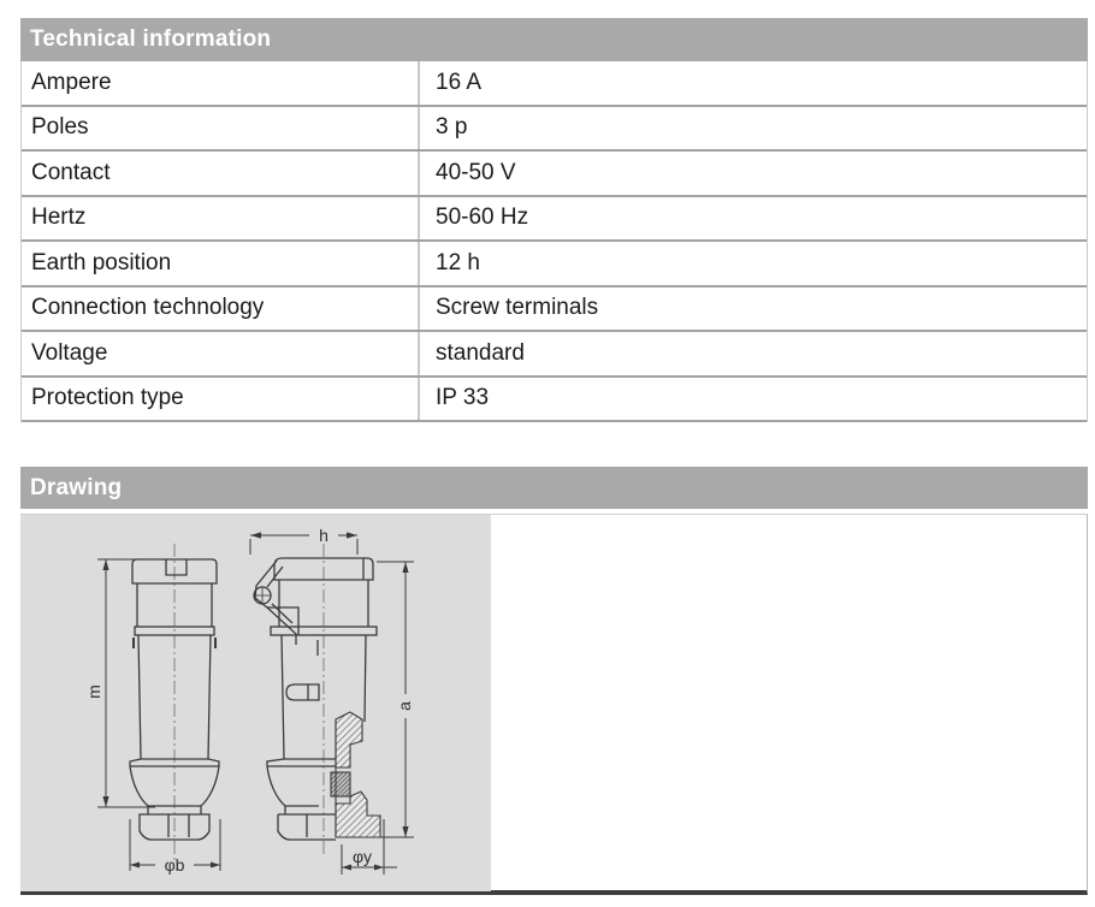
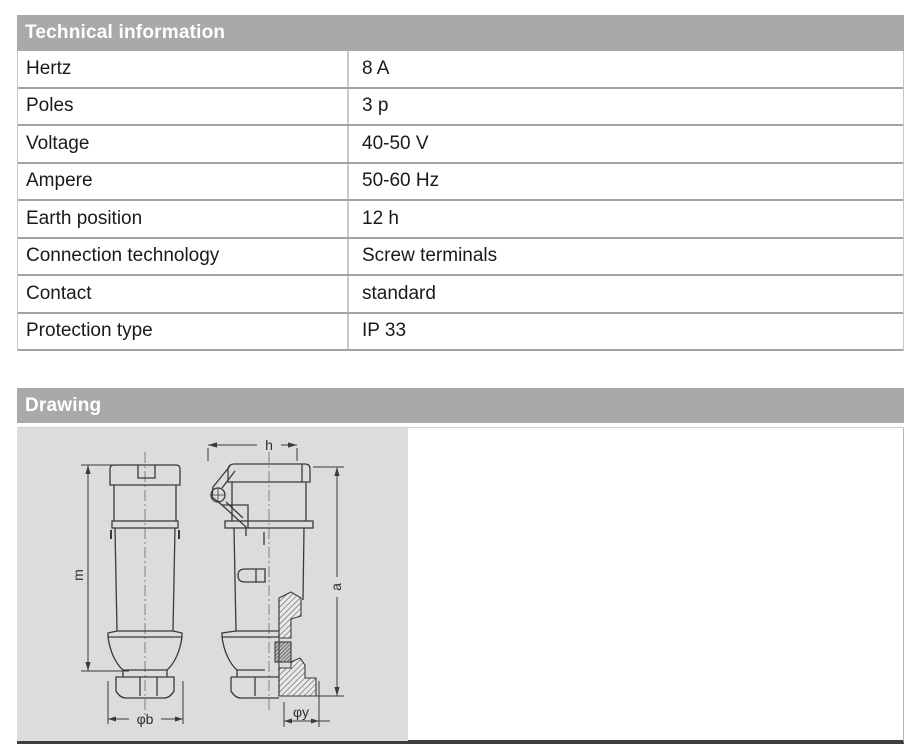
  Technical information
- Ampere
+ Hertz
- 16 A
+ 8 A
  Poles
  3 p
- Contact
+ Voltage
  40-50 V
- Hertz
+ Ampere
  50-60 Hz
  Earth position
  12 h
  Connection technology
  Screw terminals
- Voltage
+ Contact
  standard
  Protection type
  IP 33
  Drawing
  φb
  h
  φy
